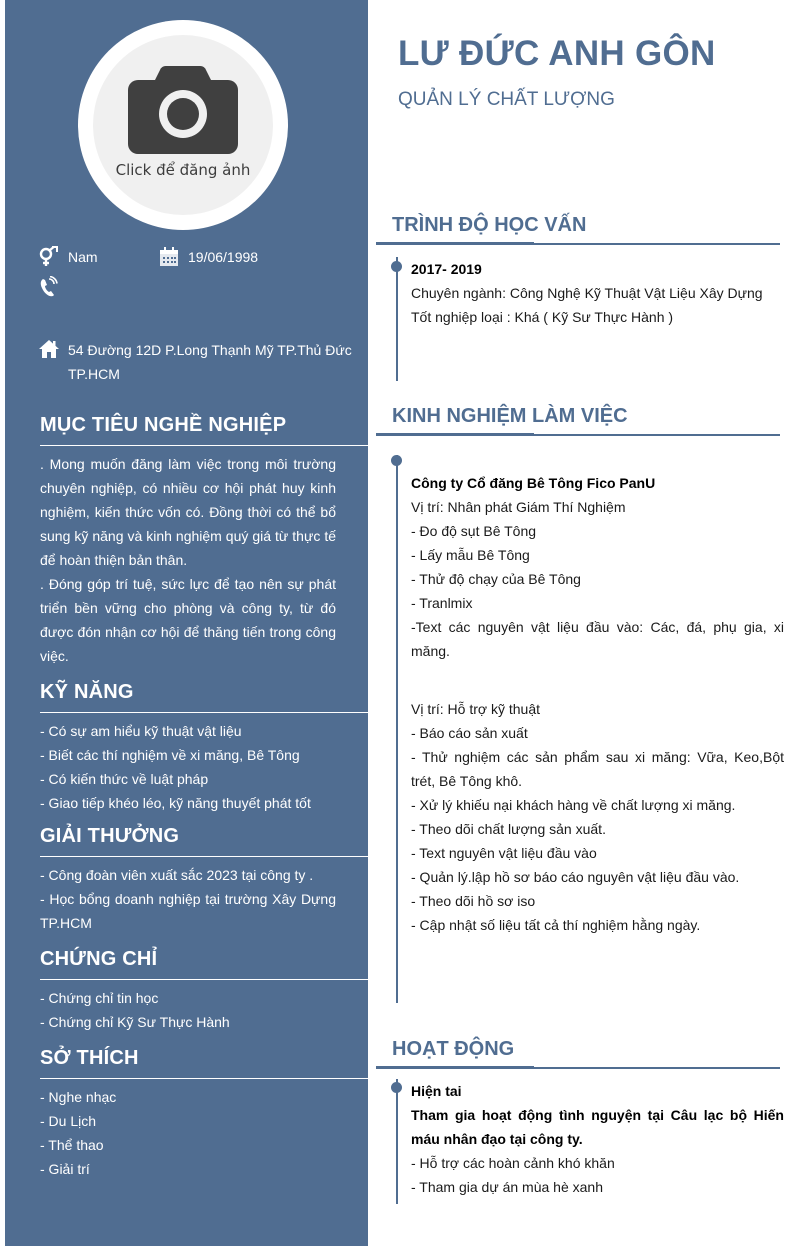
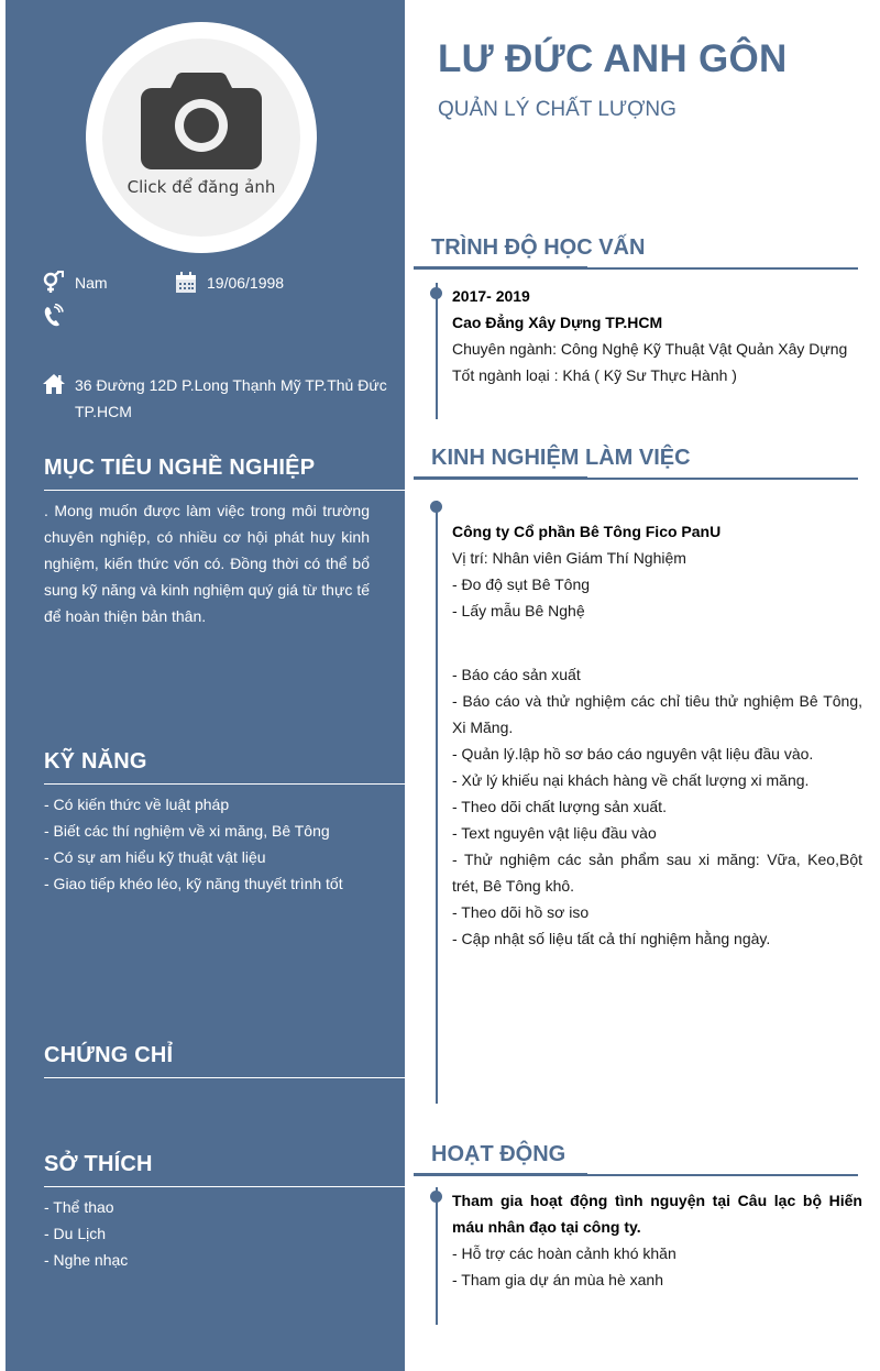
  Click để đăng ảnh
  Nam
  19/06/1998
- 54 Đường 12D P.Long Thạnh Mỹ TP.Thủ Đức TP.HCM
+ 36 Đường 12D P.Long Thạnh Mỹ TP.Thủ Đức TP.HCM
  MỤC TIÊU NGHỀ NGHIỆP
- . Mong muốn đăng làm việc trong môi trường chuyên nghiệp, có nhiều cơ hội phát huy kinh nghiệm, kiến thức vốn có. Đồng thời có thể bổ sung kỹ năng và kinh nghiệm quý giá từ thực tế để hoàn thiện bản thân.
+ . Mong muốn được làm việc trong môi trường chuyên nghiệp, có nhiều cơ hội phát huy kinh nghiệm, kiến thức vốn có. Đồng thời có thể bổ sung kỹ năng và kinh nghiệm quý giá từ thực tế để hoàn thiện bản thân.
- . Đóng góp trí tuệ, sức lực để tạo nên sự phát triển bền vững cho phòng và công ty, từ đó được đón nhận cơ hội để thăng tiến trong công việc.
  KỸ NĂNG
- - Có sự am hiểu kỹ thuật vật liệu
+ - Có kiến thức về luật pháp
  - Biết các thí nghiệm về xi măng, Bê Tông
- - Có kiến thức về luật pháp
+ - Có sự am hiểu kỹ thuật vật liệu
- - Giao tiếp khéo léo, kỹ năng thuyết phát tốt
+ - Giao tiếp khéo léo, kỹ năng thuyết trình tốt
- GIẢI THƯỞNG
- - Công đoàn viên xuất sắc 2023 tại công ty .
- - Học bổng doanh nghiệp tại trường Xây Dựng TP.HCM
  CHỨNG CHỈ
- - Chứng chỉ tin học
- - Chứng chỉ Kỹ Sư Thực Hành
  SỞ THÍCH
- - Nghe nhạc
+ - Thể thao
  - Du Lịch
- - Thể thao
+ - Nghe nhạc
- - Giải trí
  LƯ ĐỨC ANH GÔN
  QUẢN LÝ CHẤT LƯỢNG
  TRÌNH ĐỘ HỌC VẤN
  2017- 2019
+ Cao Đẳng Xây Dựng TP.HCM
- Chuyên ngành: Công Nghệ Kỹ Thuật Vật Liệu Xây Dựng
+ Chuyên ngành: Công Nghệ Kỹ Thuật Vật Quản Xây Dựng
- Tốt nghiệp loại : Khá ( Kỹ Sư Thực Hành )
+ Tốt ngành loại : Khá ( Kỹ Sư Thực Hành )
  KINH NGHIỆM LÀM VIỆC
- Công ty Cổ đăng Bê Tông Fico PanU
+ Công ty Cổ phần Bê Tông Fico PanU
- Vị trí: Nhân phát Giám Thí Nghiệm
+ Vị trí: Nhân viên Giám Thí Nghiệm
  - Đo độ sụt Bê Tông
- - Lấy mẫu Bê Tông
+ - Lấy mẫu Bê Nghệ
- - Thử độ chạy của Bê Tông
- - Tranlmix
- -Text các nguyên vật liệu đầu vào: Các, đá, phụ gia, xi măng.
- Vị trí: Hỗ trợ kỹ thuật
  - Báo cáo sản xuất
+ - Báo cáo và thử nghiệm các chỉ tiêu thử nghiệm Bê Tông, Xi Măng.
- - Thử nghiệm các sản phẩm sau xi măng: Vữa, Keo,Bột trét, Bê Tông khô.
+ - Quản lý.lập hồ sơ báo cáo nguyên vật liệu đầu vào.
  - Xử lý khiếu nại khách hàng về chất lượng xi măng.
  - Theo dõi chất lượng sản xuất.
  - Text nguyên vật liệu đầu vào
- - Quản lý.lập hồ sơ báo cáo nguyên vật liệu đầu vào.
+ - Thử nghiệm các sản phẩm sau xi măng: Vữa, Keo,Bột trét, Bê Tông khô.
  - Theo dõi hồ sơ iso
  - Cập nhật số liệu tất cả thí nghiệm hằng ngày.
  HOẠT ĐỘNG
- Hiện tai
  Tham gia hoạt động tình nguyện tại Câu lạc bộ Hiến máu nhân đạo tại công ty.
  - Hỗ trợ các hoàn cảnh khó khăn
  - Tham gia dự án mùa hè xanh
